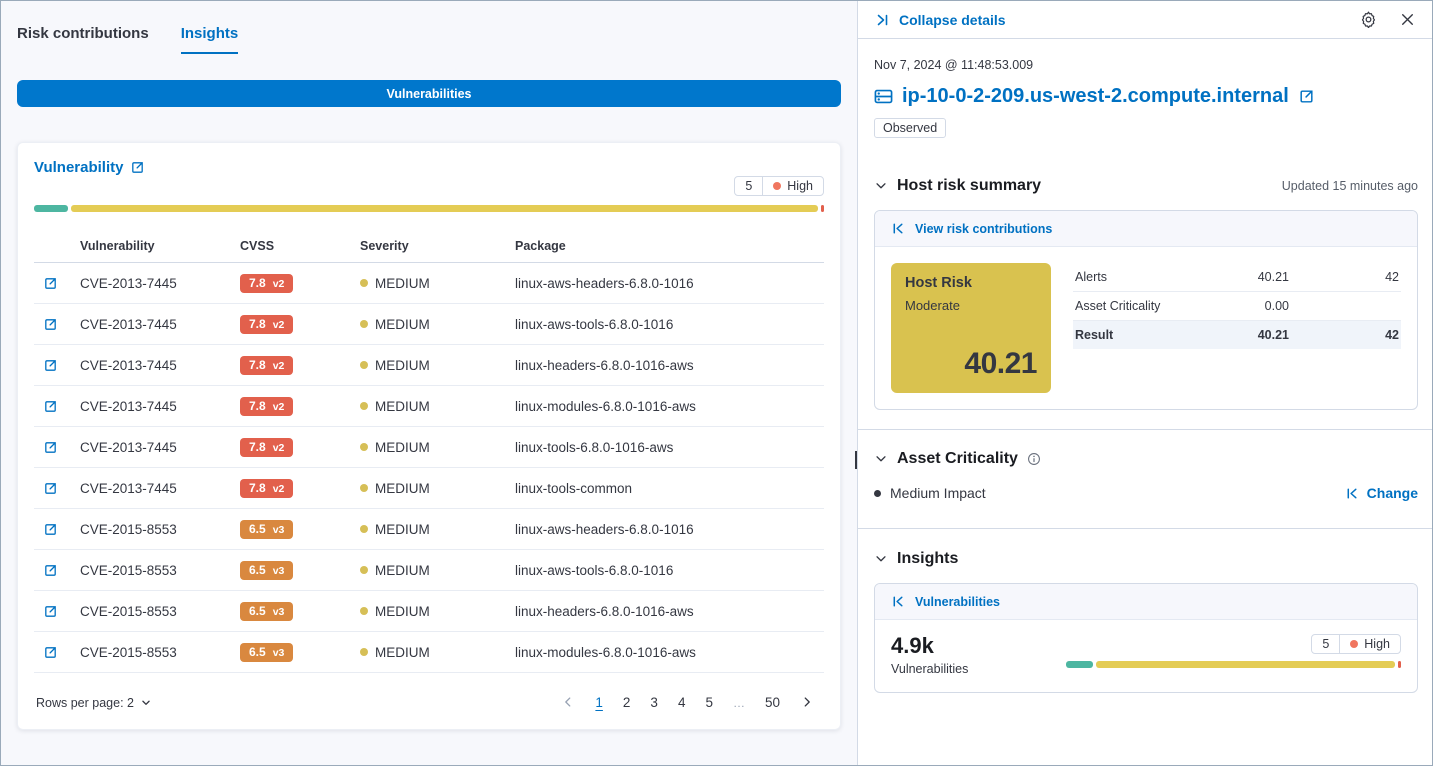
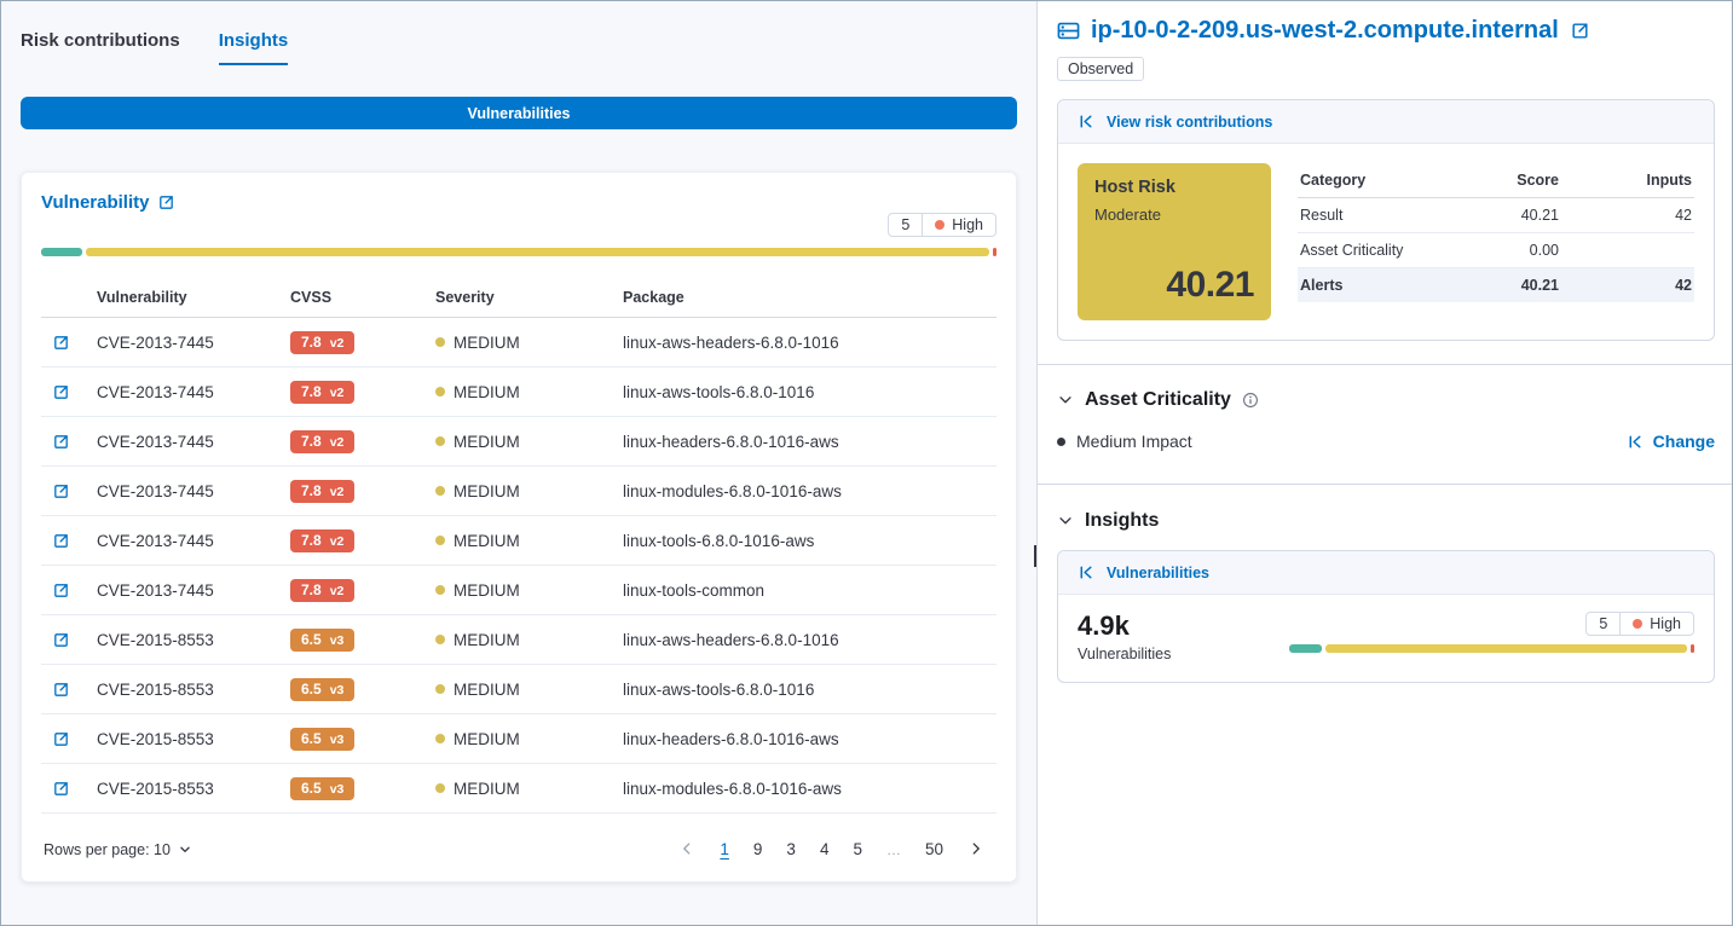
  Risk contributions
  Insights
  Vulnerabilities
  Vulnerability
  5
  High
  Vulnerability
  CVSS
  Severity
  Package
  CVE-2013-7445
  7.8
  v2
  MEDIUM
  linux-aws-headers-6.8.0-1016
  CVE-2013-7445
  7.8
  v2
  MEDIUM
  linux-aws-tools-6.8.0-1016
  CVE-2013-7445
  7.8
  v2
  MEDIUM
  linux-headers-6.8.0-1016-aws
  CVE-2013-7445
  7.8
  v2
  MEDIUM
  linux-modules-6.8.0-1016-aws
  CVE-2013-7445
  7.8
  v2
  MEDIUM
  linux-tools-6.8.0-1016-aws
  CVE-2013-7445
  7.8
  v2
  MEDIUM
  linux-tools-common
  CVE-2015-8553
  6.5
  v3
  MEDIUM
  linux-aws-headers-6.8.0-1016
  CVE-2015-8553
  6.5
  v3
  MEDIUM
  linux-aws-tools-6.8.0-1016
  CVE-2015-8553
  6.5
  v3
  MEDIUM
  linux-headers-6.8.0-1016-aws
  CVE-2015-8553
  6.5
  v3
  MEDIUM
  linux-modules-6.8.0-1016-aws
- Rows per page: 2
+ Rows per page: 10
  1
- 2
+ 9
  3
  4
  5
  …
  50
- Collapse details
- Nov 7, 2024 @ 11:48:53.009
  ip-10-0-2-209.us-west-2.compute.internal
  Observed
- Host risk summary
- Updated 15 minutes ago
  View risk contributions
  Host Risk
  Moderate
  40.21
+ Category
+ Score
+ Inputs
- Alerts
+ Result
  40.21
  42
  Asset Criticality
  0.00
- Result
+ Alerts
  40.21
  42
  Asset Criticality
  Medium Impact
  Change
  Insights
  Vulnerabilities
  4.9k
  Vulnerabilities
  5
  High
